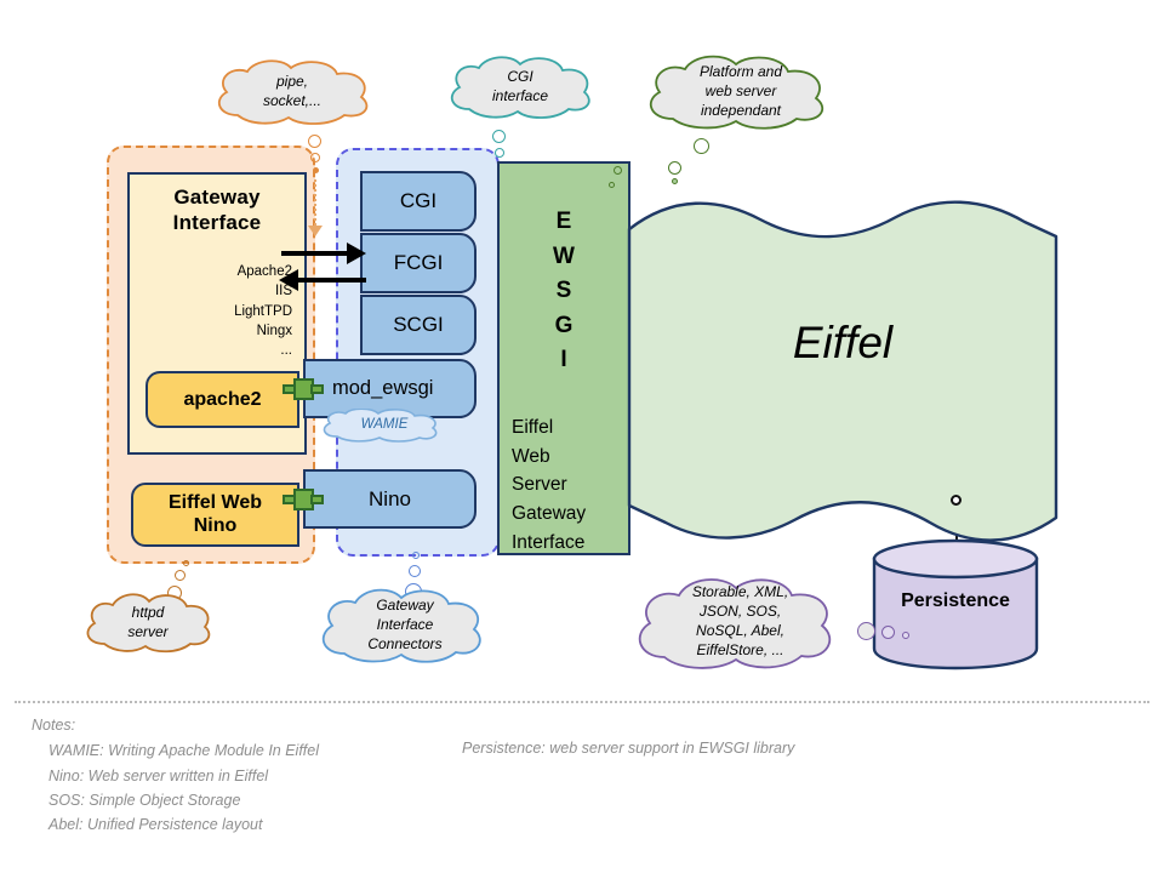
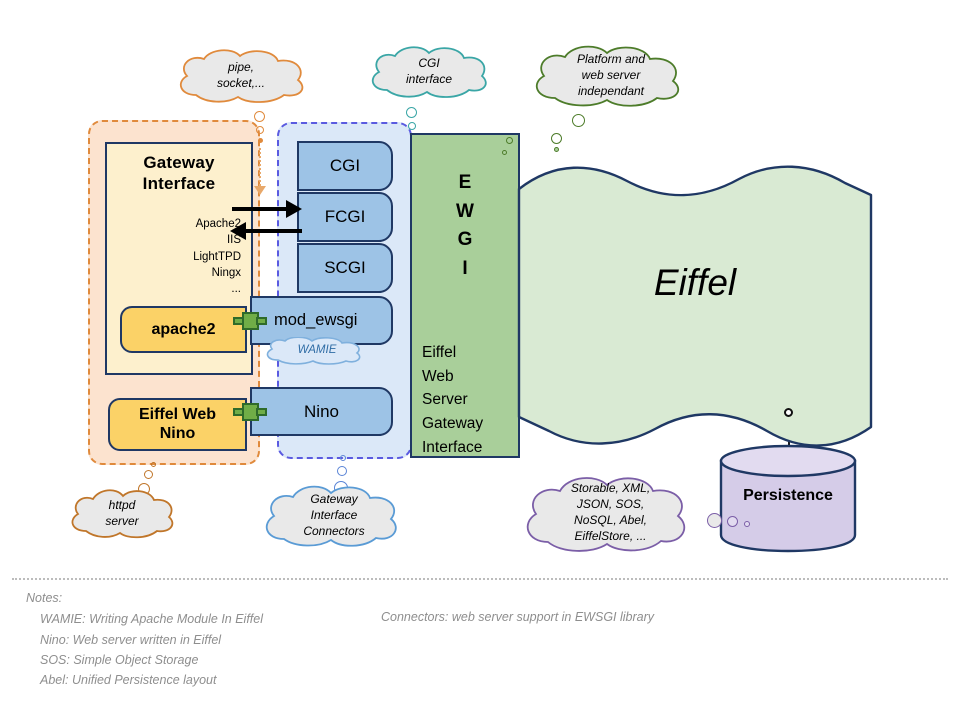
  Gateway
  Interface
  Apache2
  IIS
  LightTPD
  Ningx
  ...
  apache2
  Eiffel Web
  Nino
  CGI
  FCGI
  SCGI
  mod_ewsgi
  Nino
  E
  W
- S
  G
  I
  Eiffel
  Web
  Server
  Gateway
  Interface
  Eiffel
  Persistence
  pipe,
  socket,...
  CGI
  interface
  Platform and
  web server
  independant
  WAMIE
  httpd
  server
  Gateway
  Interface
  Connectors
  Storable, XML,
  JSON, SOS,
  NoSQL, Abel,
  EiffelStore, ...
  Notes:
  WAMIE: Writing Apache Module In Eiffel
  Nino: Web server written in Eiffel
  SOS: Simple Object Storage
  Abel: Unified Persistence layout
- Persistence: web server support in EWSGI library
+ Connectors: web server support in EWSGI library
